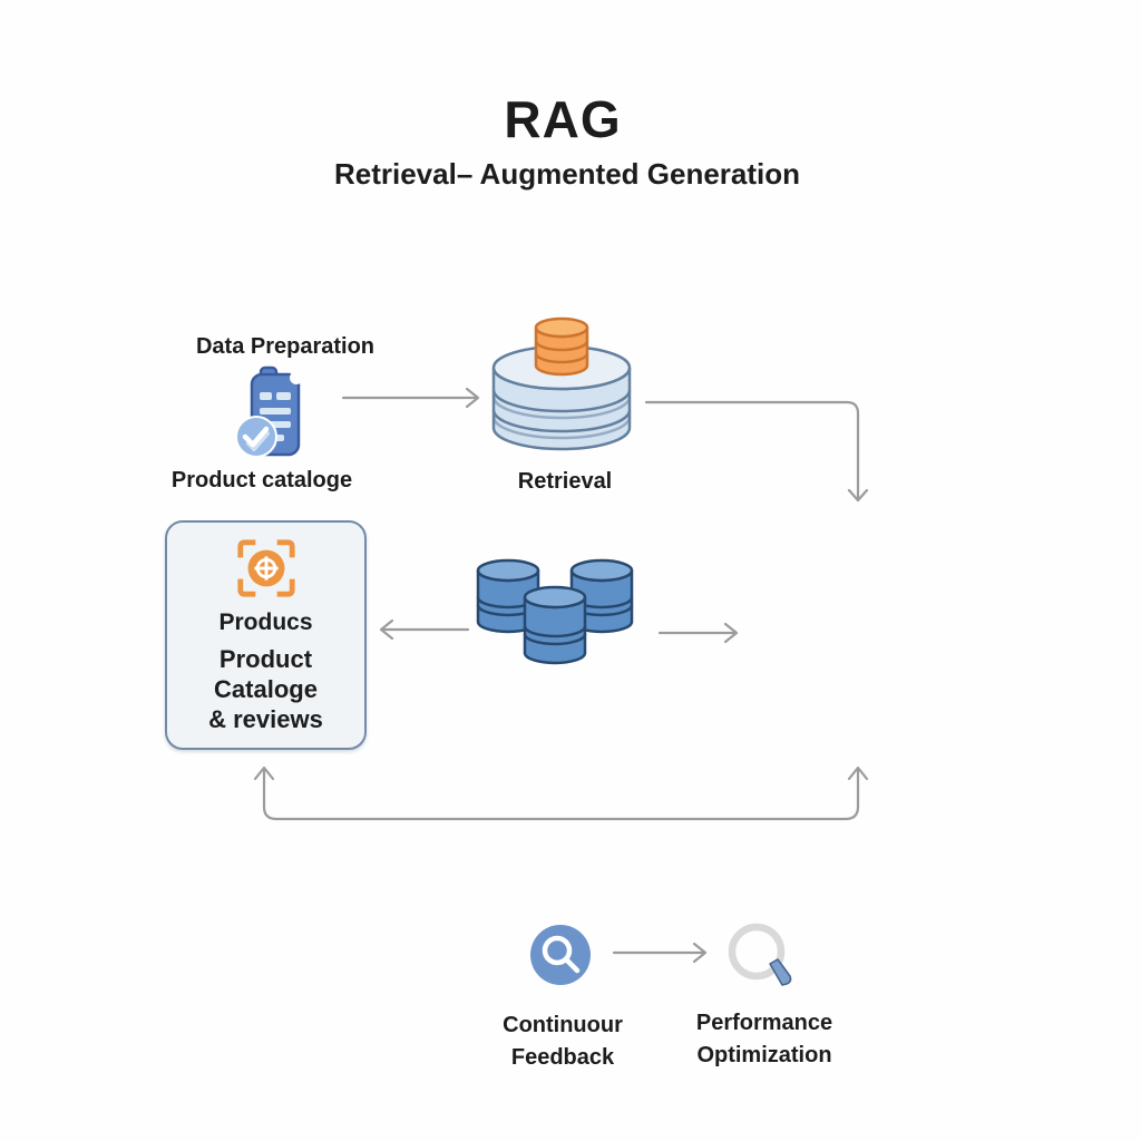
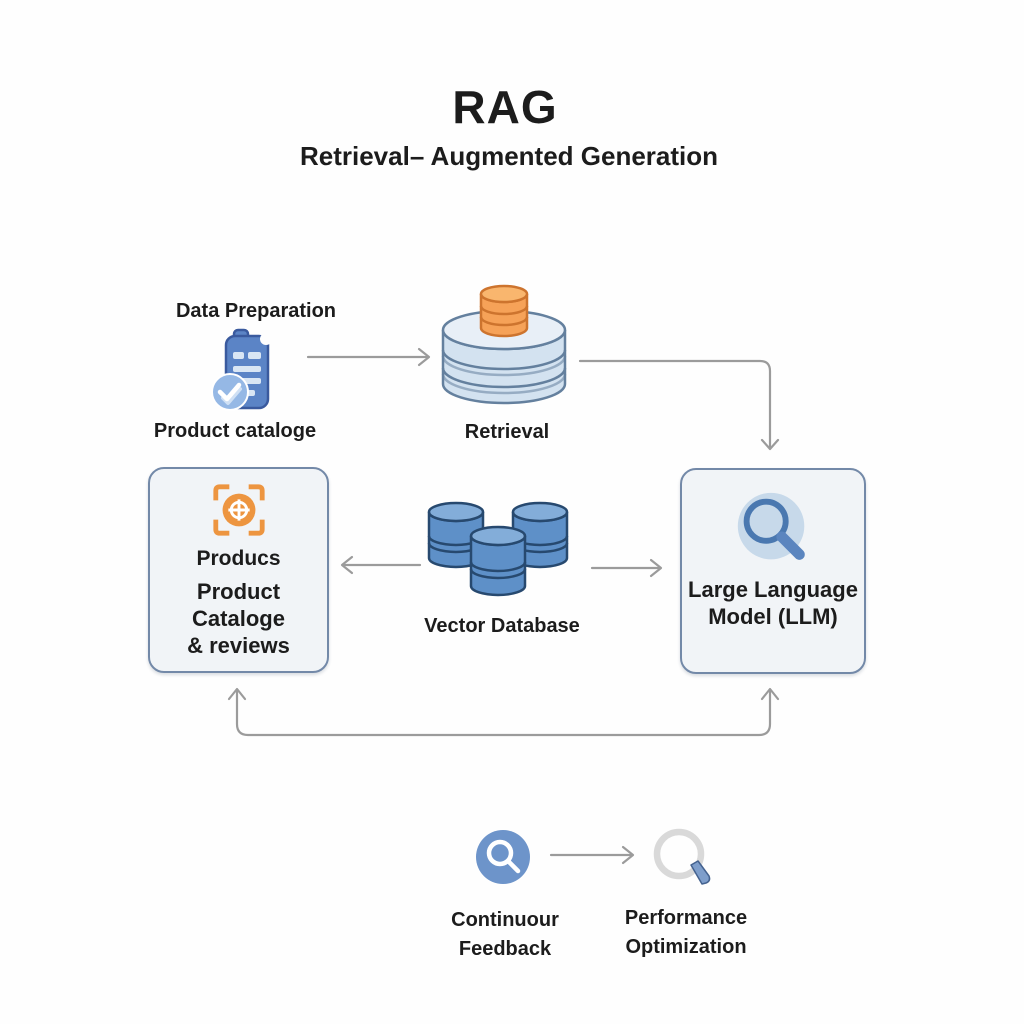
  RAG
  Retrieval– Augmented Generation
  Data Preparation
  Product cataloge
  Retrieval
  Producs
  Product
  Cataloge
  & reviews
+ Vector Database
+ Large Language
+ Model (LLM)
  Continuour
  Feedback
  Performance
  Optimization
